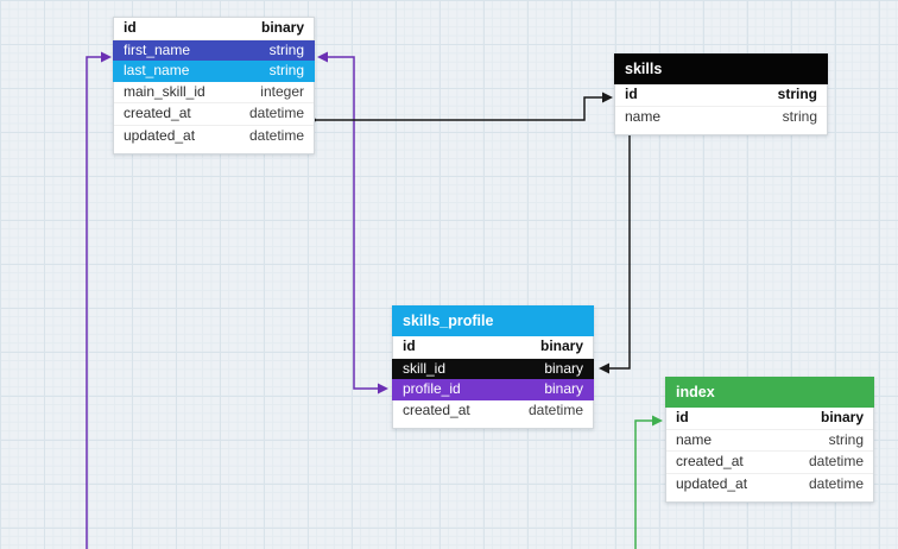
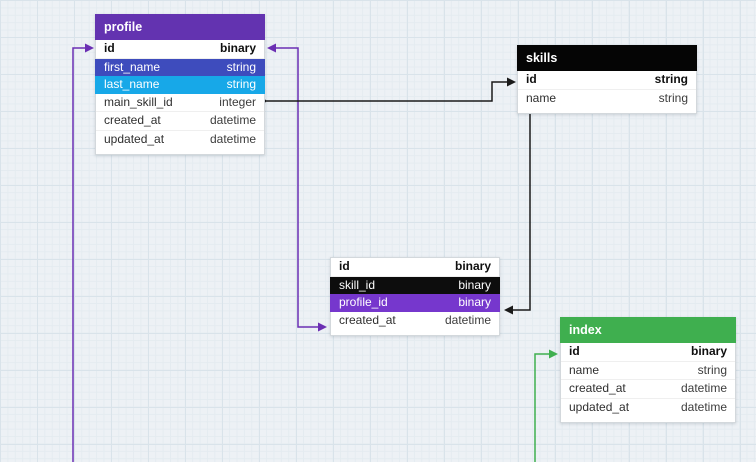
+ profile
  id
  binary
  first_name
  string
  last_name
  string
  main_skill_id
  integer
  created_at
  datetime
  updated_at
  datetime
  skills
  id
  string
  name
  string
- skills_profile
  id
  binary
  skill_id
  binary
  profile_id
  binary
  created_at
  datetime
  index
  id
  binary
  name
  string
  created_at
  datetime
  updated_at
  datetime
